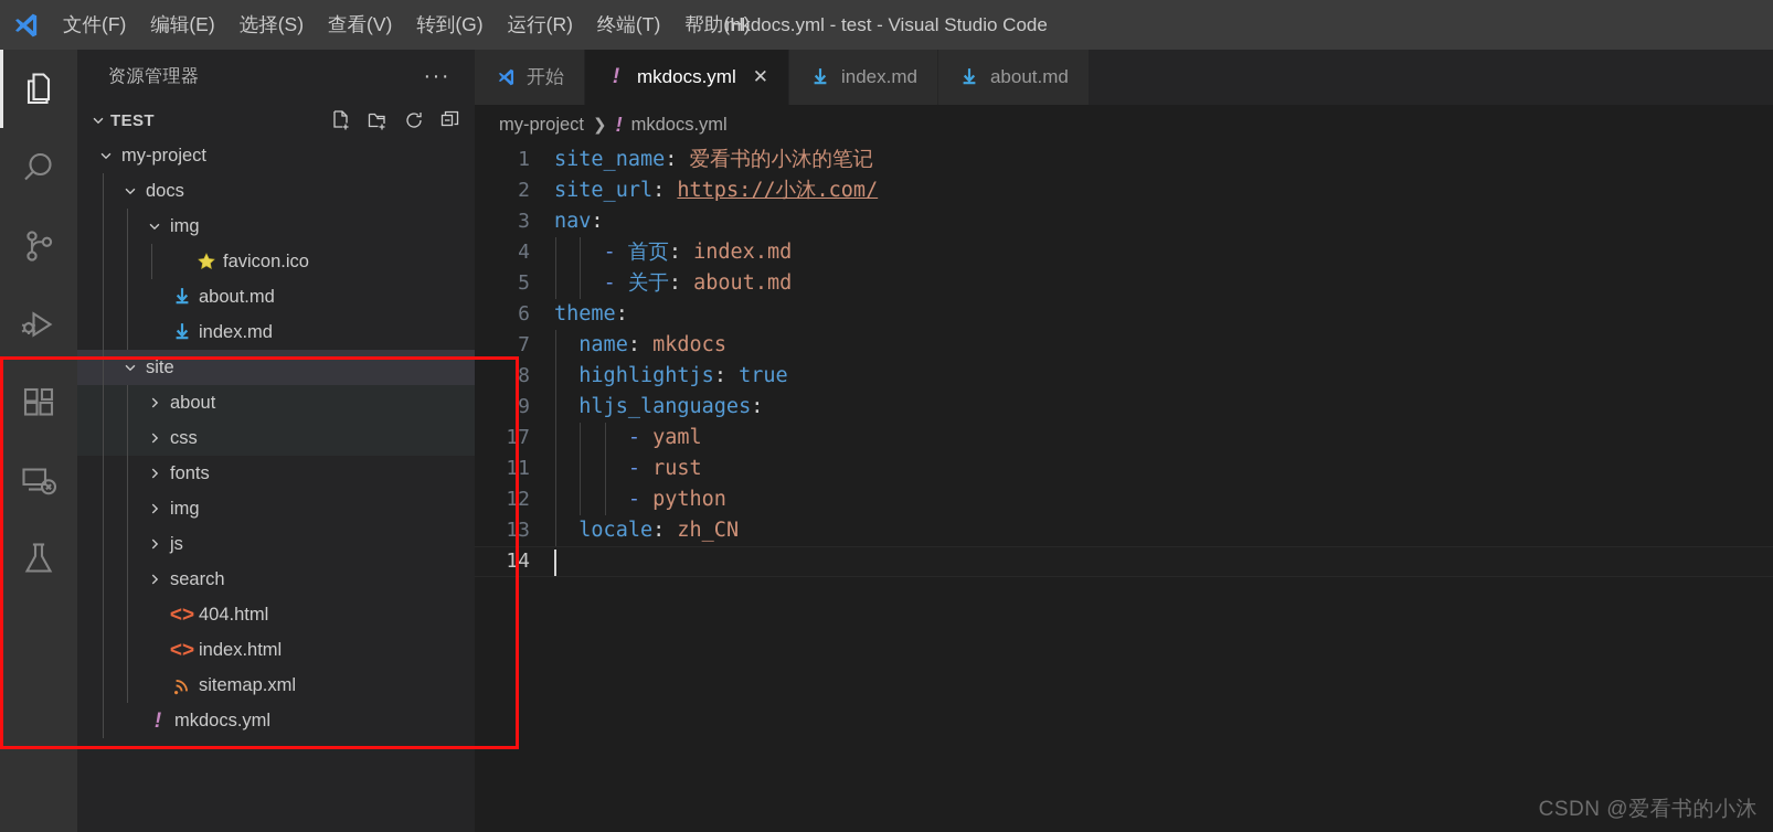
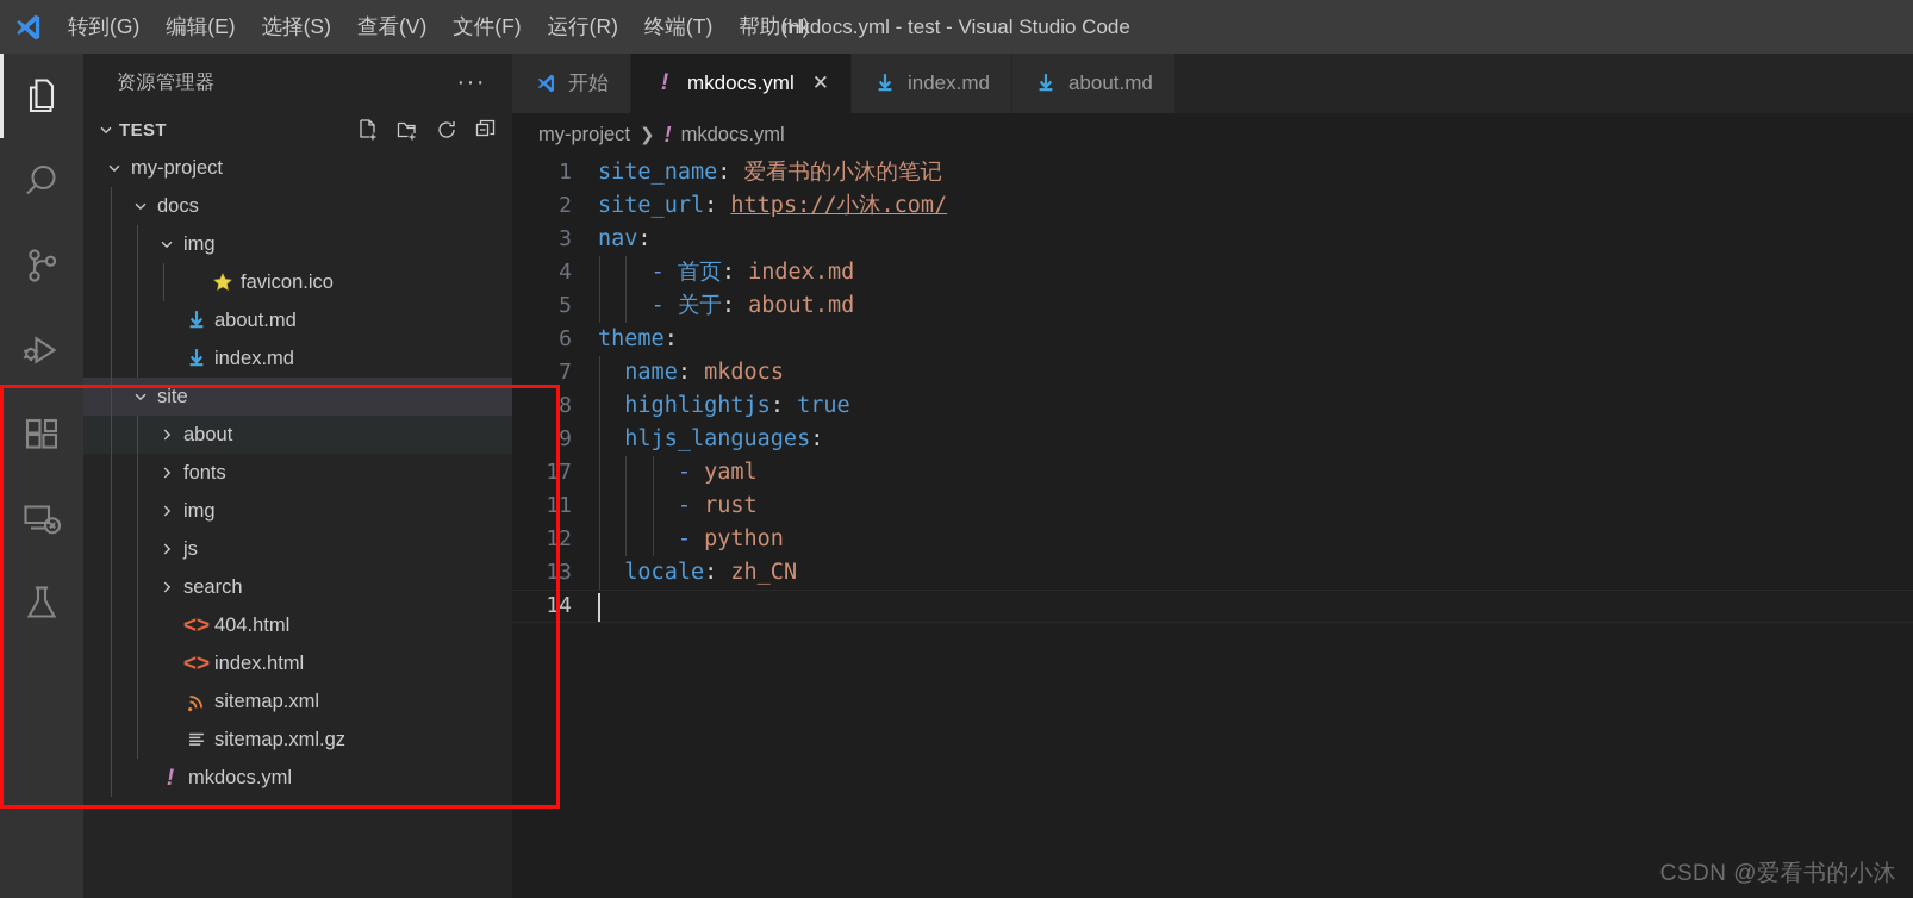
- 文件(F)
+ 转到(G)
  编辑(E)
  选择(S)
  查看(V)
- 转到(G)
+ 文件(F)
  运行(R)
  终端(T)
  帮助(H)
  mkdocs.yml - test - Visual Studio Code
  资源管理器
  ···
  TEST
  my-project
  docs
  img
  favicon.ico
  about.md
  index.md
  site
  about
- css
  fonts
  img
  js
  search
  <>
  404.html
  <>
  index.html
  sitemap.xml
+ sitemap.xml.gz
  !
  mkdocs.yml
  开始
  !
  mkdocs.yml
  ✕
  index.md
  about.md
  my-project
  ❯
  !
  mkdocs.yml
  1
  site_name: 爱看书的小沐的笔记
  2
  site_url: https://小沐.com/
  3
  nav:
  4
  - 首页: index.md
  5
  - 关于: about.md
  6
  theme:
  7
  name: mkdocs
  8
  highlightjs: true
  9
  hljs_languages:
  17
  - yaml
  11
  - rust
  12
  - python
  13
  locale: zh_CN
  14
  CSDN @爱看书的小沐
